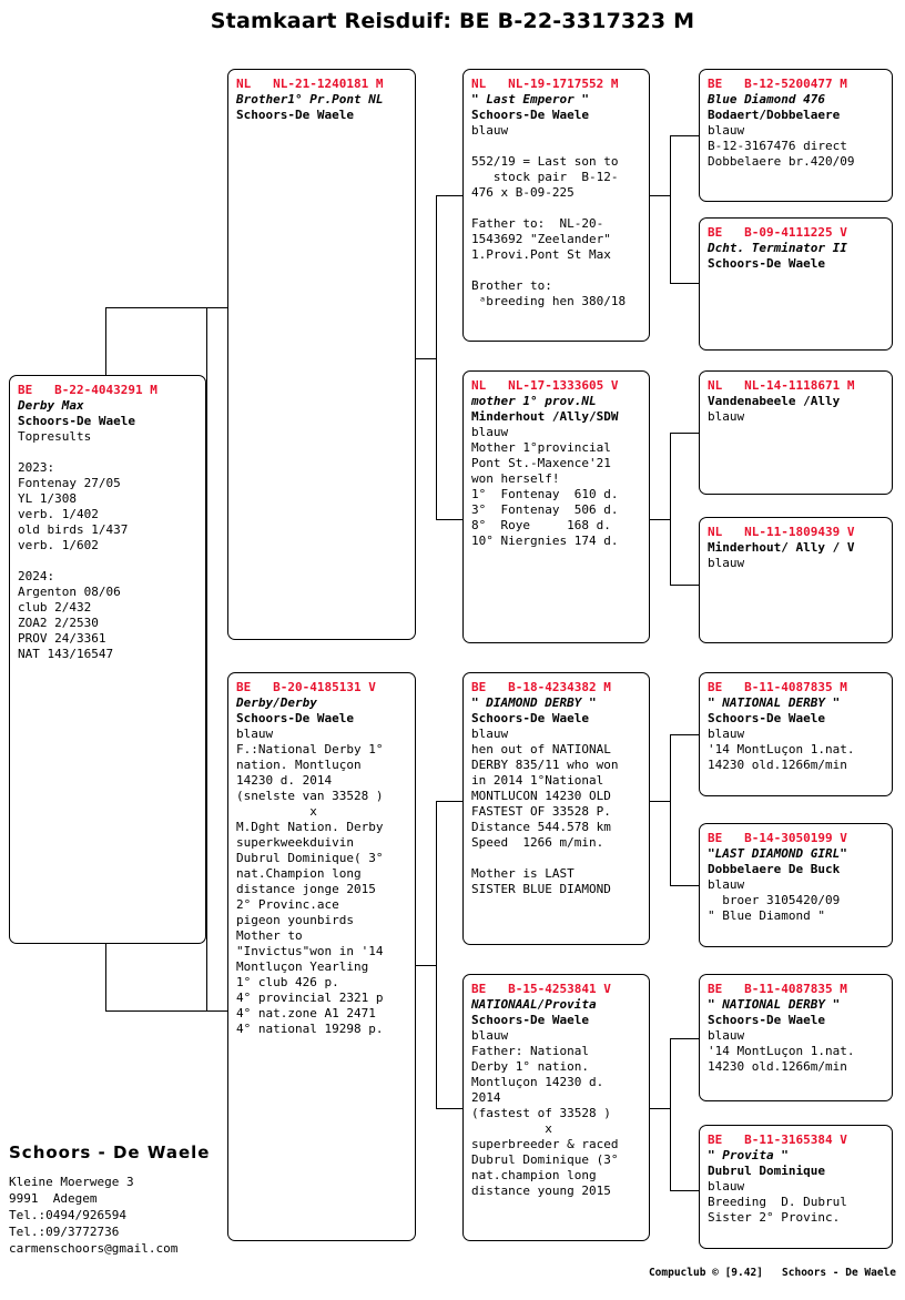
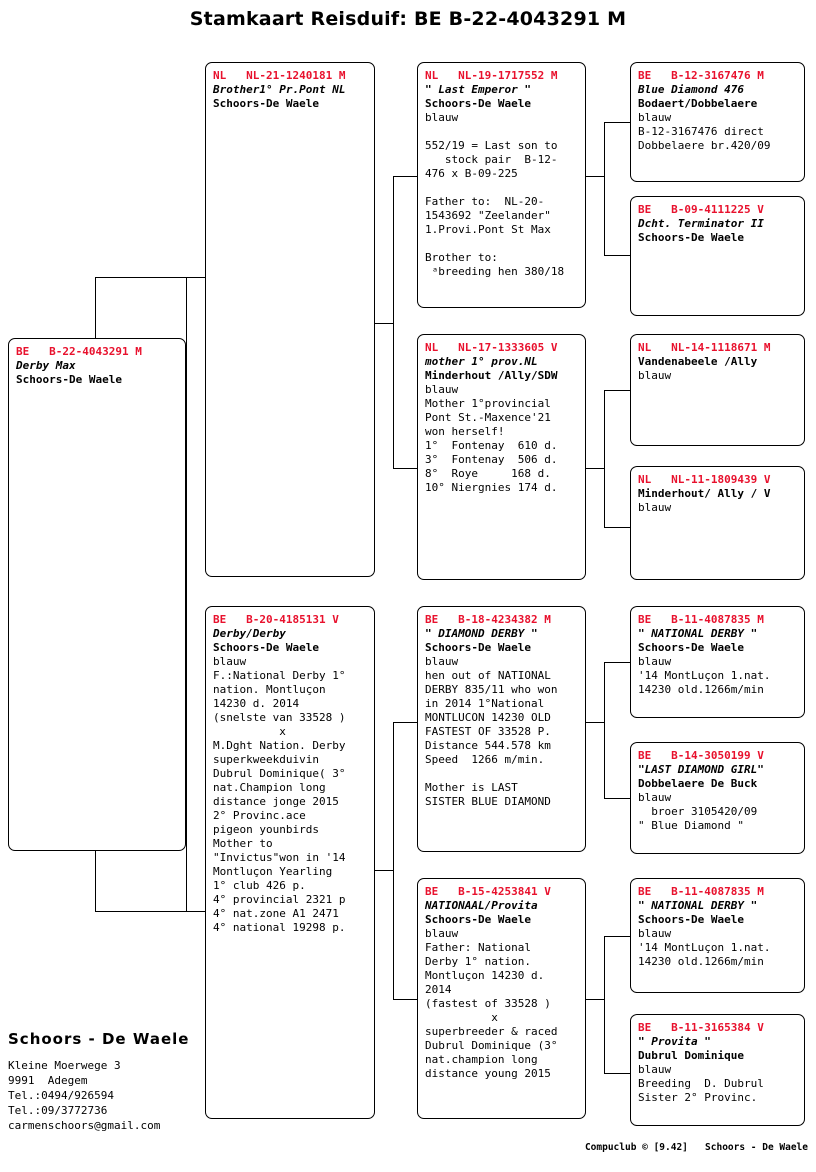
- Stamkaart Reisduif: BE B-22-3317323 M
+ Stamkaart Reisduif: BE B-22-4043291 M
  BE B-22-4043291 M
  Derby Max
  Schoors-De Waele
- Topresults
- 2023:
- Fontenay 27/05
- YL 1/308
- verb. 1/402
- old birds 1/437
- verb. 1/602
- 2024:
- Argenton 08/06
- club 2/432
- ZOA2 2/2530
- PROV 24/3361
- NAT 143/16547
  NL NL-21-1240181 M
  Brother1° Pr.Pont NL
  Schoors-De Waele
  BE B-20-4185131 V
  Derby/Derby
  Schoors-De Waele
  blauw
  F.:National Derby 1°
  nation. Montluçon
  14230 d. 2014
  (snelste van 33528 )
  x
  M.Dght Nation. Derby
  superkweekduivin
  Dubrul Dominique( 3°
  nat.Champion long
  distance jonge 2015
  2° Provinc.ace
  pigeon younbirds
  Mother to
  "Invictus"won in '14
  Montluçon Yearling
  1° club 426 p.
  4° provincial 2321 p
  4° nat.zone A1 2471
  4° national 19298 p.
  NL NL-19-1717552 M
  " Last Emperor "
  Schoors-De Waele
  blauw
  552/19 = Last son to
  stock pair B-12-
  476 x B-09-225
  Father to: NL-20-
  1543692 "Zeelander"
  1.Provi.Pont St Max
  Brother to:
  ᵃbreeding hen 380/18
  NL NL-17-1333605 V
  mother 1° prov.NL
  Minderhout /Ally/SDW
  blauw
  Mother 1°provincial
  Pont St.-Maxence'21
  won herself!
  1° Fontenay 610 d.
  3° Fontenay 506 d.
  8° Roye 168 d.
  10° Niergnies 174 d.
  BE B-18-4234382 M
  " DIAMOND DERBY "
  Schoors-De Waele
  blauw
  hen out of NATIONAL
  DERBY 835/11 who won
  in 2014 1°National
  MONTLUCON 14230 OLD
  FASTEST OF 33528 P.
  Distance 544.578 km
  Speed 1266 m/min.
  Mother is LAST
  SISTER BLUE DIAMOND
  BE B-15-4253841 V
  NATIONAAL/Provita
  Schoors-De Waele
  blauw
  Father: National
  Derby 1° nation.
  Montluçon 14230 d.
  2014
  (fastest of 33528 )
  x
  superbreeder & raced
  Dubrul Dominique (3°
  nat.champion long
  distance young 2015
- BE B-12-5200477 M
+ BE B-12-3167476 M
  Blue Diamond 476
  Bodaert/Dobbelaere
  blauw
  B-12-3167476 direct
  Dobbelaere br.420/09
  BE B-09-4111225 V
  Dcht. Terminator II
  Schoors-De Waele
  NL NL-14-1118671 M
  Vandenabeele /Ally
  blauw
  NL NL-11-1809439 V
  Minderhout/ Ally / V
  blauw
  BE B-11-4087835 M
  " NATIONAL DERBY "
  Schoors-De Waele
  blauw
  '14 MontLuçon 1.nat.
  14230 old.1266m/min
  BE B-14-3050199 V
  "LAST DIAMOND GIRL"
  Dobbelaere De Buck
  blauw
  broer 3105420/09
  " Blue Diamond "
  BE B-11-4087835 M
  " NATIONAL DERBY "
  Schoors-De Waele
  blauw
  '14 MontLuçon 1.nat.
  14230 old.1266m/min
  BE B-11-3165384 V
  " Provita "
  Dubrul Dominique
  blauw
  Breeding D. Dubrul
  Sister 2° Provinc.
  Schoors - De Waele
  Kleine Moerwege 3
  9991 Adegem
  Tel.:0494/926594
  Tel.:09/3772736
  carmenschoors@gmail.com
  Compuclub © [9.42] Schoors - De Waele
